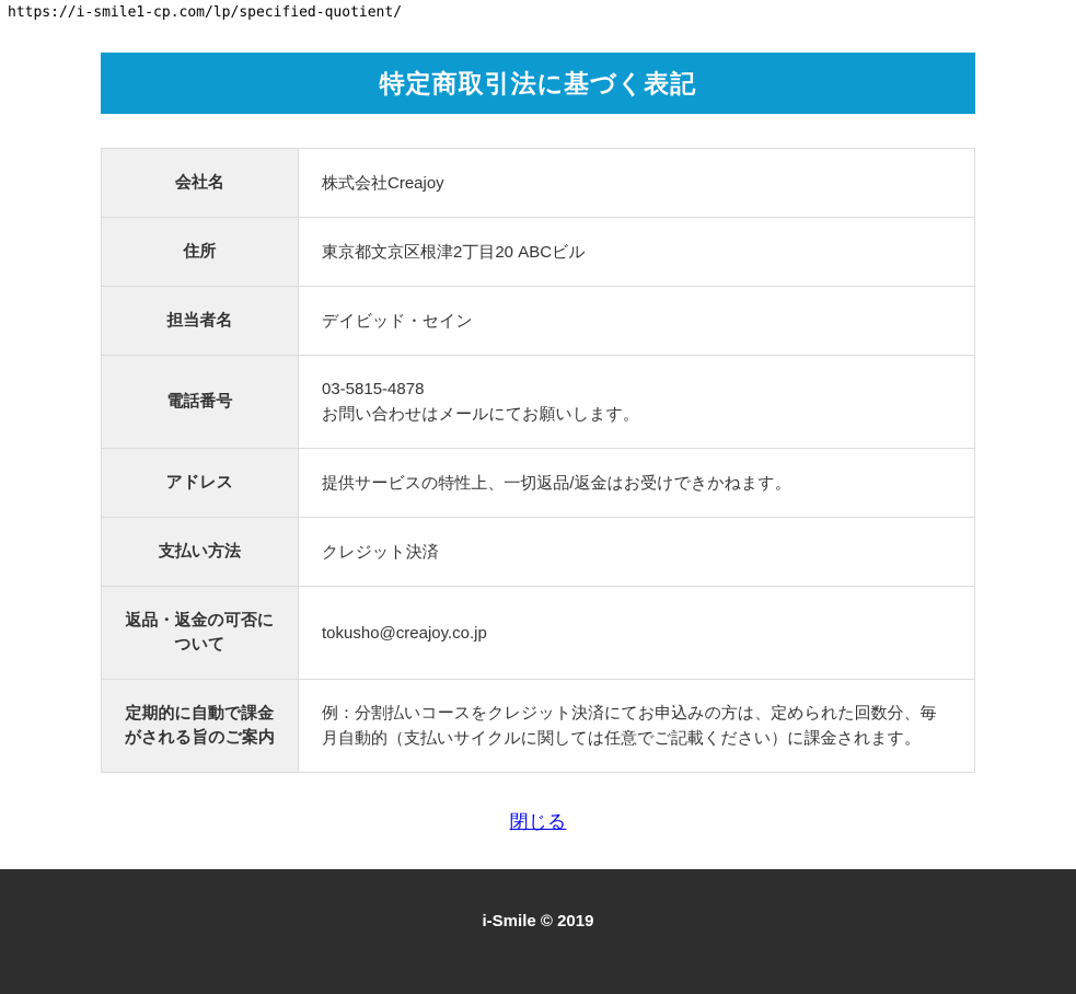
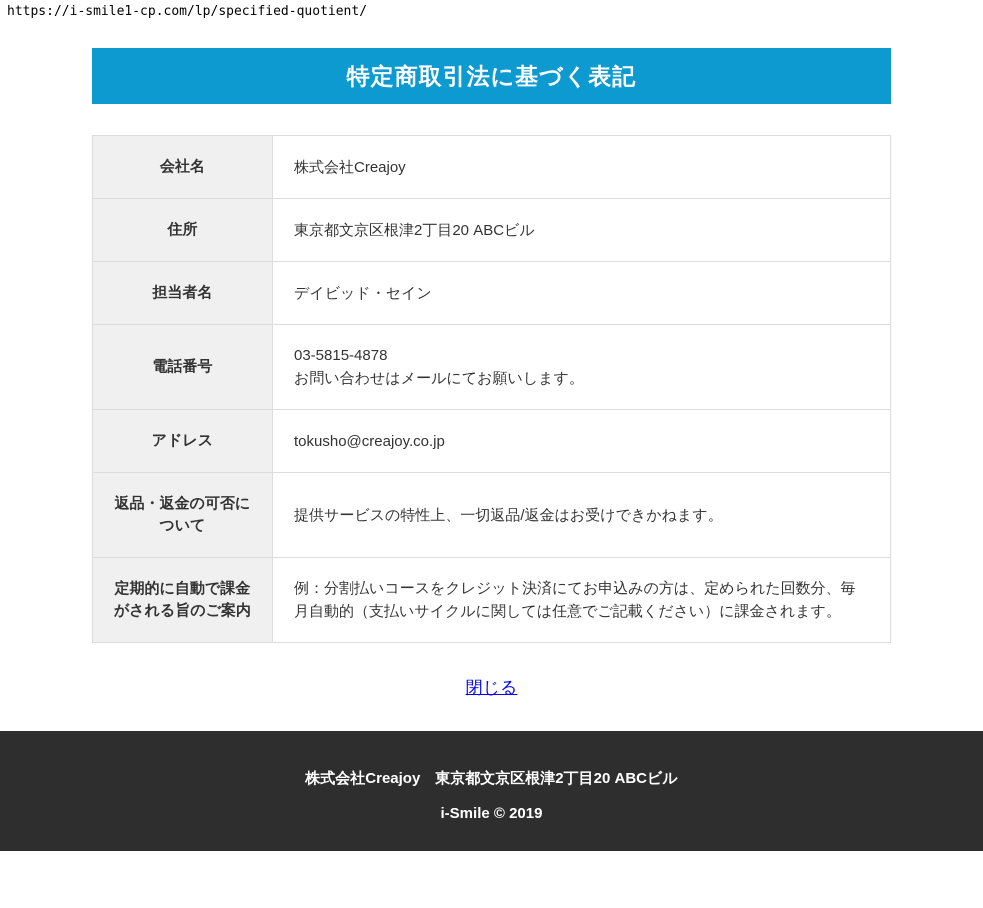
  https://i-smile1-cp.com/lp/specified-quotient/
  特定商取引法に基づく表記
  会社名	株式会社Creajoy
  住所	東京都文京区根津2丁目20 ABCビル
  担当者名	デイビッド・セイン
  電話番号	03-5815-4878 お問い合わせはメールにてお願いします。
- アドレス	提供サービスの特性上、一切返品/返金はお受けできかねます。
+ アドレス	tokusho@creajoy.co.jp
- 支払い方法	クレジット決済
- 返品・返金の可否について	tokusho@creajoy.co.jp
+ 返品・返金の可否について	提供サービスの特性上、一切返品/返金はお受けできかねます。
  定期的に自動で課金がされる旨のご案内	例：分割払いコースをクレジット決済にてお申込みの方は、定められた回数分、毎月自動的（支払いサイクルに関しては任意でご記載ください）に課金されます。
  閉じる
+ 株式会社Creajoy 東京都文京区根津2丁目20 ABCビル
  i-Smile © 2019
